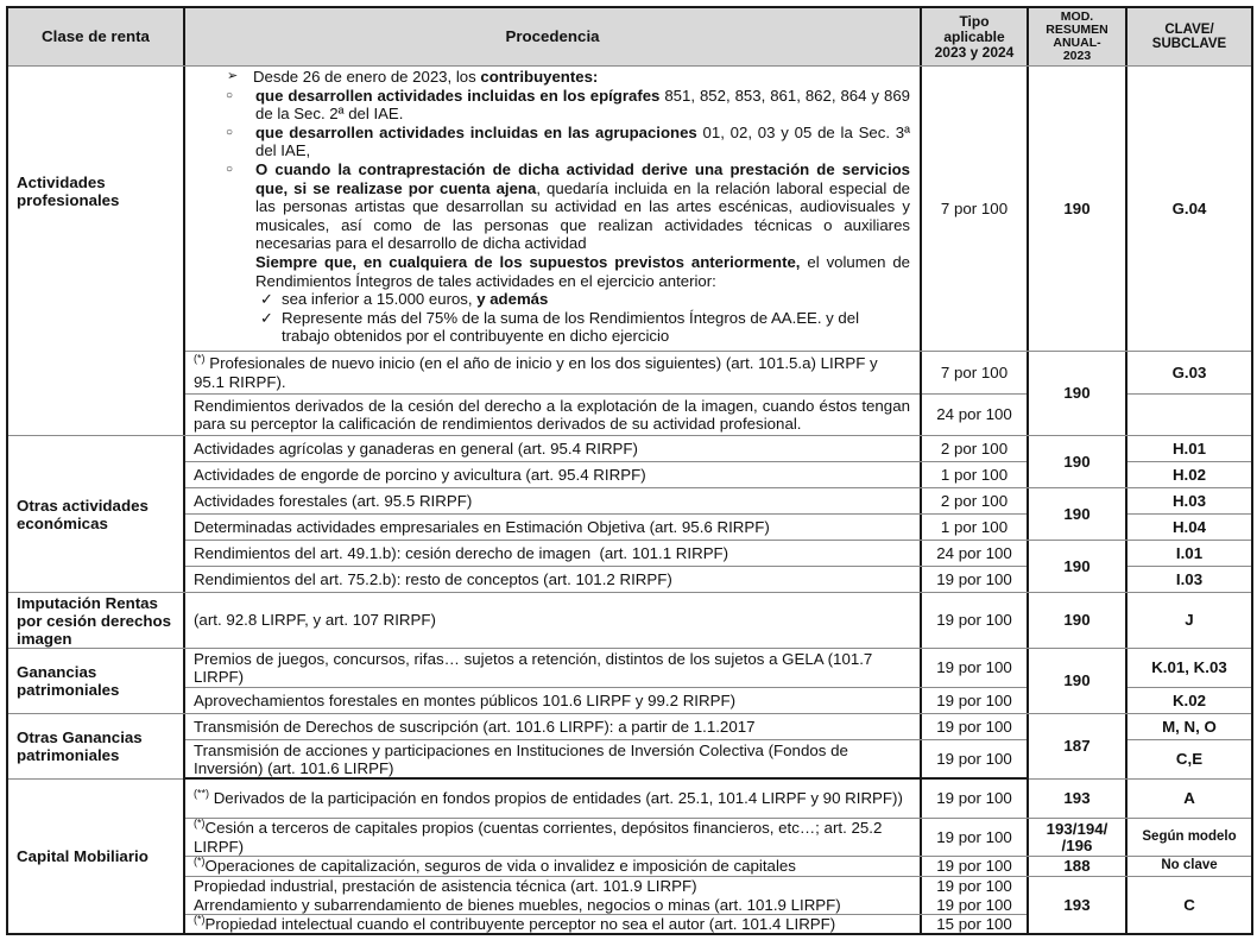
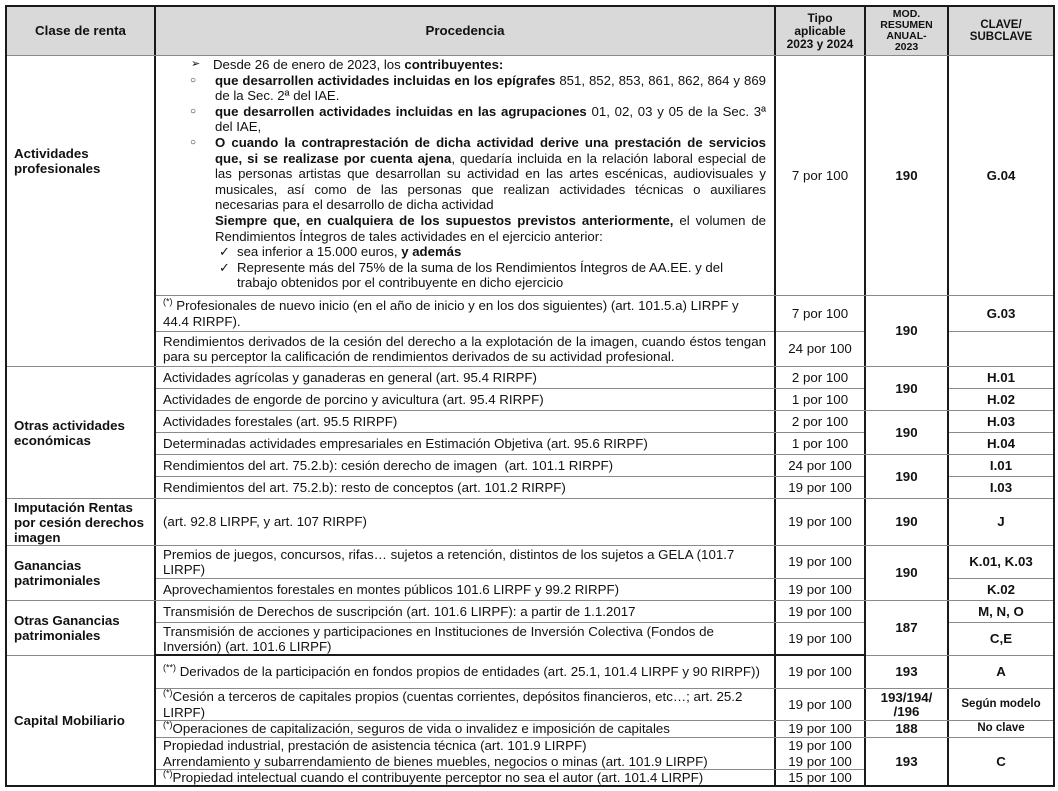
  Clase de renta
  Procedencia
  Tipo
  aplicable
  2023 y 2024
  MOD.
  RESUMEN
  ANUAL-
  2023
  CLAVE/
  SUBCLAVE
  Actividades profesionales
  ➢
  Desde 26 de enero de 2023, los contribuyentes:
  ○
  que desarrollen actividades incluidas en los epígrafes 851, 852, 853, 861, 862, 864 y 869 de la Sec. 2ª del IAE.
  ○
  que desarrollen actividades incluidas en las agrupaciones 01, 02, 03 y 05 de la Sec. 3ª del IAE,
  ○
  O cuando la contraprestación de dicha actividad derive una prestación de servicios que, si se realizase por cuenta ajena, quedaría incluida en la relación laboral especial de las personas artistas que desarrollan su actividad en las artes escénicas, audiovisuales y musicales, así como de las personas que realizan actividades técnicas o auxiliares necesarias para el desarrollo de dicha actividad
  Siempre que, en cualquiera de los supuestos previstos anteriormente, el volumen de Rendimientos Íntegros de tales actividades en el ejercicio anterior:
  ✓
  sea inferior a 15.000 euros, y además
  ✓
  Represente más del 75% de la suma de los Rendimientos Íntegros de AA.EE. y del trabajo obtenidos por el contribuyente en dicho ejercicio
  7 por 100
  190
  G.04
- (*) Profesionales de nuevo inicio (en el año de inicio y en los dos siguientes) (art. 101.5.a) LIRPF y 95.1 RIRPF).
+ (*) Profesionales de nuevo inicio (en el año de inicio y en los dos siguientes) (art. 101.5.a) LIRPF y 44.4 RIRPF).
  7 por 100
  G.03
  Rendimientos derivados de la cesión del derecho a la explotación de la imagen, cuando éstos tengan para su perceptor la calificación de rendimientos derivados de su actividad profesional.
  24 por 100
  190
  Otras actividades económicas
  Actividades agrícolas y ganaderas en general (art. 95.4 RIRPF)
  2 por 100
  H.01
  Actividades de engorde de porcino y avicultura (art. 95.4 RIRPF)
  1 por 100
  H.02
  190
  Actividades forestales (art. 95.5 RIRPF)
  2 por 100
  H.03
  Determinadas actividades empresariales en Estimación Objetiva (art. 95.6 RIRPF)
  1 por 100
  H.04
  190
- Rendimientos del art. 49.1.b): cesión derecho de imagen (art. 101.1 RIRPF)
+ Rendimientos del art. 75.2.b): cesión derecho de imagen (art. 101.1 RIRPF)
  24 por 100
  I.01
  Rendimientos del art. 75.2.b): resto de conceptos (art. 101.2 RIRPF)
  19 por 100
  I.03
  190
  Imputación Rentas por cesión derechos imagen
  (art. 92.8 LIRPF, y art. 107 RIRPF)
  19 por 100
  190
  J
  Ganancias patrimoniales
  Premios de juegos, concursos, rifas… sujetos a retención, distintos de los sujetos a GELA (101.7 LIRPF)
  19 por 100
  K.01, K.03
  Aprovechamientos forestales en montes públicos 101.6 LIRPF y 99.2 RIRPF)
  19 por 100
  K.02
  190
  Otras Ganancias patrimoniales
  Transmisión de Derechos de suscripción (art. 101.6 LIRPF): a partir de 1.1.2017
  19 por 100
  M, N, O
  Transmisión de acciones y participaciones en Instituciones de Inversión Colectiva (Fondos de Inversión) (art. 101.6 LIRPF)
  19 por 100
  C,E
  187
  Capital Mobiliario
  (**) Derivados de la participación en fondos propios de entidades (art. 25.1, 101.4 LIRPF y 90 RIRPF))
  19 por 100
  193
  A
  (*)Cesión a terceros de capitales propios (cuentas corrientes, depósitos financieros, etc…; art. 25.2 LIRPF)
  19 por 100
  193/194/
  /196
  Según modelo
  (*)Operaciones de capitalización, seguros de vida o invalidez e imposición de capitales
  19 por 100
  188
  No clave
  Propiedad industrial, prestación de asistencia técnica (art. 101.9 LIRPF)
  Arrendamiento y subarrendamiento de bienes muebles, negocios o minas (art. 101.9 LIRPF)
  19 por 100
  19 por 100
  (*)Propiedad intelectual cuando el contribuyente perceptor no sea el autor (art. 101.4 LIRPF)
  15 por 100
  193
  C
